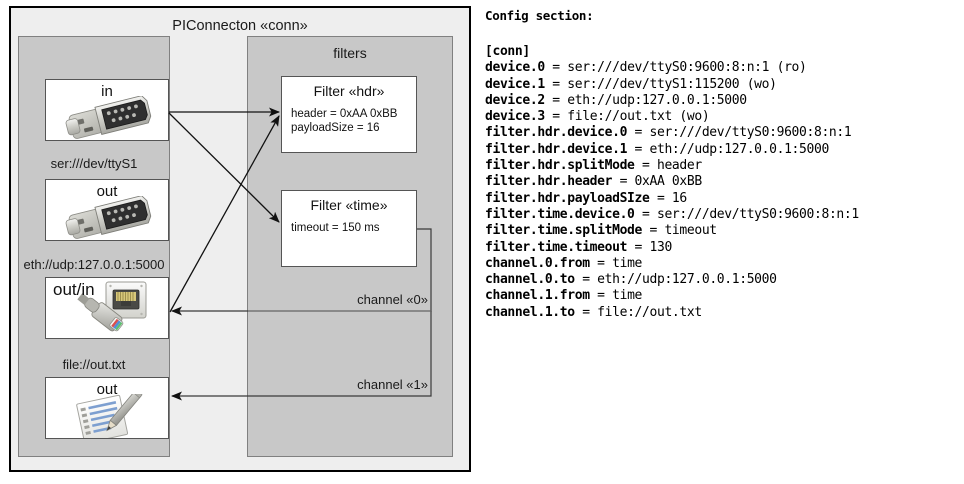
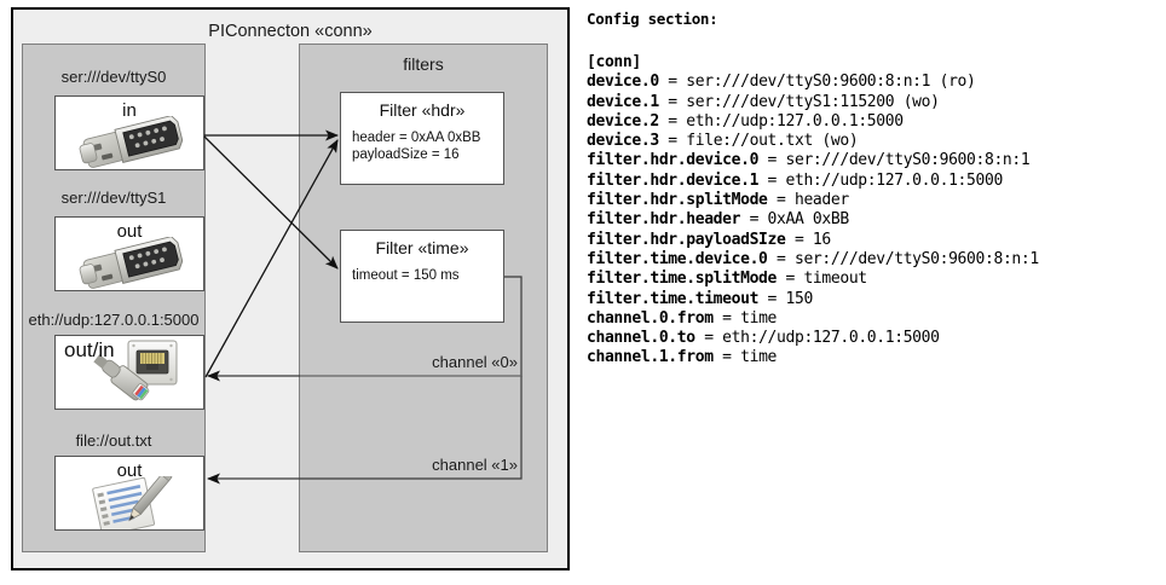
  PIConnecton «conn»
  filters
+ ser:///dev/ttyS0
  in
  ser:///dev/ttyS1
  out
  eth://udp:127.0.0.1:5000
  out/in
  file://out.txt
  out
  Filter «hdr»
  header = 0xAA 0xBB
  payloadSize = 16
  Filter «time»
  timeout = 150 ms
  channel «0»
  channel «1»
  Config section:
  [conn]
  device.0 = ser:///dev/ttyS0:9600:8:n:1 (ro)
  device.1 = ser:///dev/ttyS1:115200 (wo)
  device.2 = eth://udp:127.0.0.1:5000
  device.3 = file://out.txt (wo)
  filter.hdr.device.0 = ser:///dev/ttyS0:9600:8:n:1
  filter.hdr.device.1 = eth://udp:127.0.0.1:5000
  filter.hdr.splitMode = header
  filter.hdr.header = 0xAA 0xBB
  filter.hdr.payloadSIze = 16
  filter.time.device.0 = ser:///dev/ttyS0:9600:8:n:1
  filter.time.splitMode = timeout
- filter.time.timeout = 130
+ filter.time.timeout = 150
  channel.0.from = time
  channel.0.to = eth://udp:127.0.0.1:5000
  channel.1.from = time
- channel.1.to = file://out.txt
